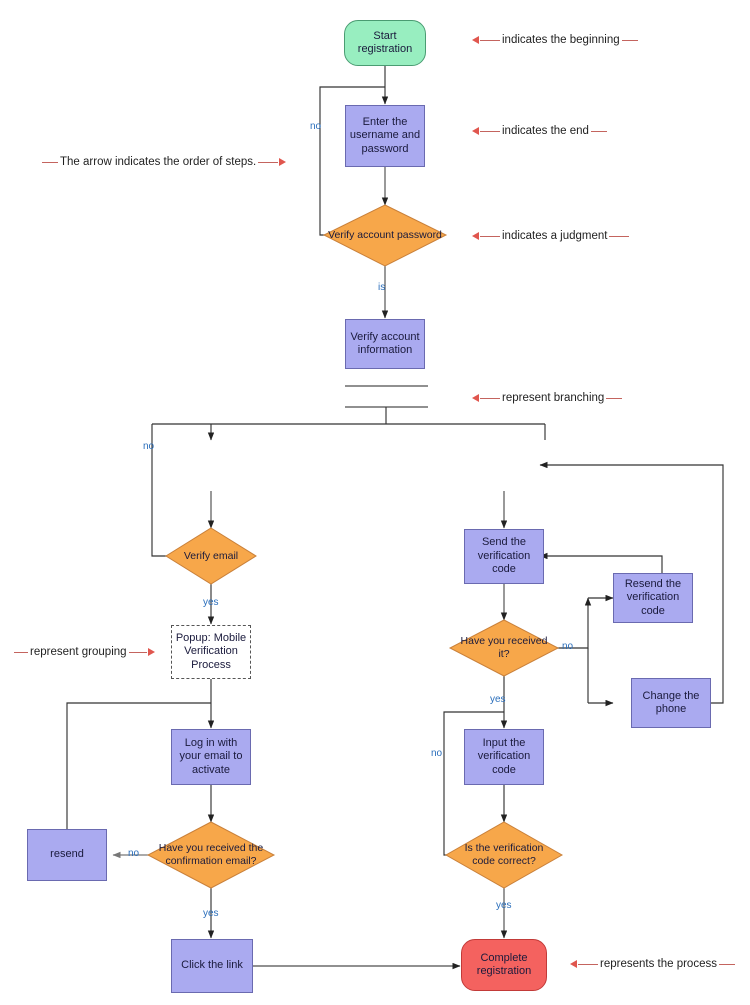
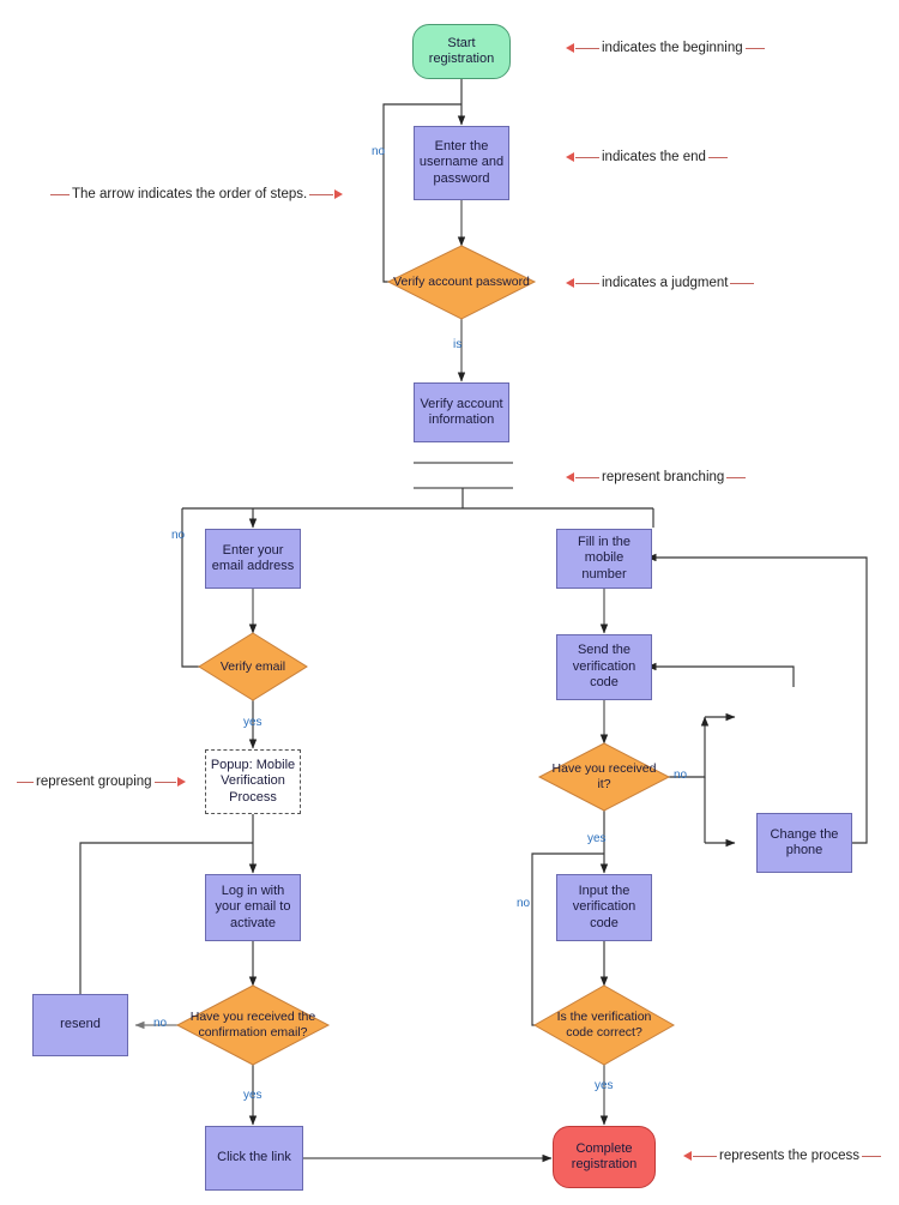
  Start registration
  Enter the username and password
  Verify account password
  Verify account information
+ Enter your email address
  Verify email
  Popup: Mobile Verification Process
  Log in with your email to activate
  Have you received the confirmation email?
  resend
  Click the link
+ Fill in the mobile number
  Send the verification code
  Have you received it?
- Resend the verification code
  Change the phone
  Input the verification code
  Is the verification code correct?
  Complete registration
  no
  is
  no
  yes
  no
  yes
  no
  yes
  no
  yes
  indicates the beginning
  indicates the end
  The arrow indicates the order of steps.
  indicates a judgment
  represent branching
  represent grouping
  represents the process
